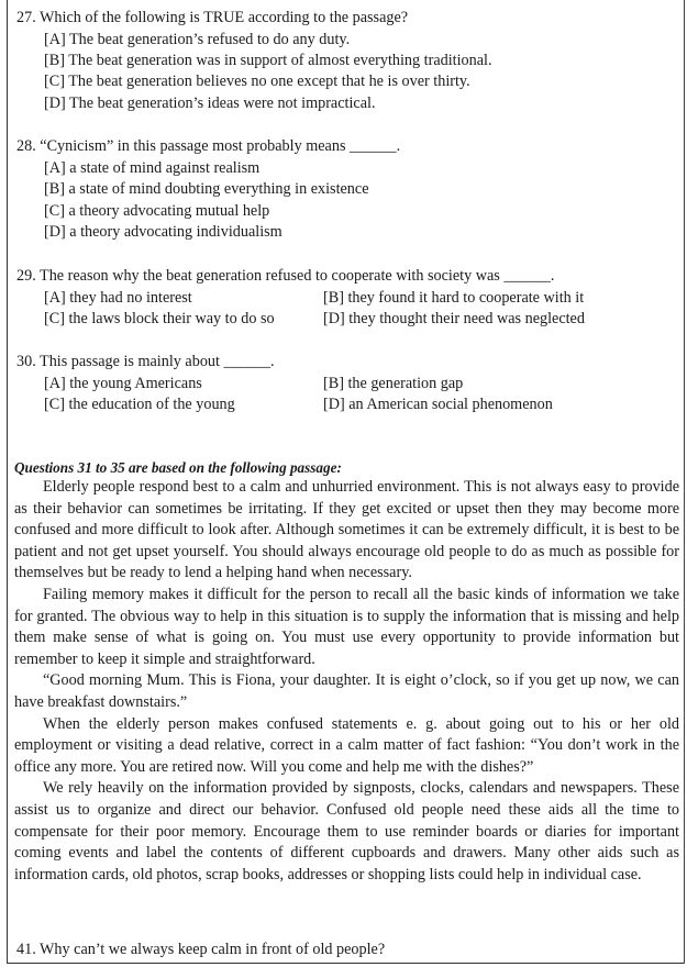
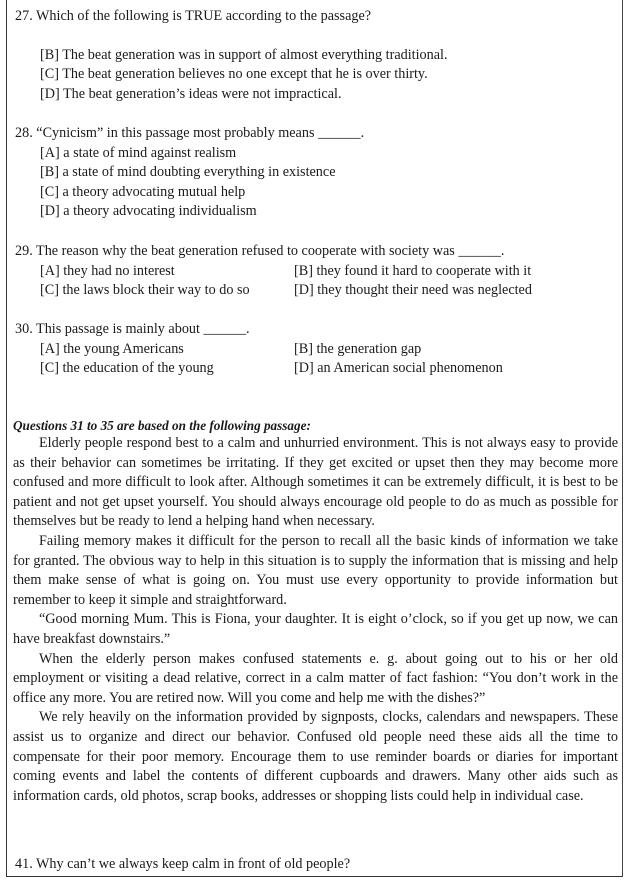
  27. Which of the following is TRUE according to the passage?
- [A] The beat generation’s refused to do any duty.
  [B] The beat generation was in support of almost everything traditional.
  [C] The beat generation believes no one except that he is over thirty.
  [D] The beat generation’s ideas were not impractical.
  28. “Cynicism” in this passage most probably means ______.
  [A] a state of mind against realism
  [B] a state of mind doubting everything in existence
  [C] a theory advocating mutual help
  [D] a theory advocating individualism
  29. The reason why the beat generation refused to cooperate with society was ______.
  [A] they had no interest
  [B] they found it hard to cooperate with it
  [C] the laws block their way to do so
  [D] they thought their need was neglected
  30. This passage is mainly about ______.
  [A] the young Americans
  [B] the generation gap
  [C] the education of the young
  [D] an American social phenomenon
  Questions 31 to 35 are based on the following passage:
  Elderly people respond best to a calm and unhurried environment. This is not always easy to provide as their behavior can sometimes be irritating. If they get excited or upset then they may become more confused and more difficult to look after. Although sometimes it can be extremely difficult, it is best to be patient and not get upset yourself. You should always encourage old people to do as much as possible for themselves but be ready to lend a helping hand when necessary.
  Failing memory makes it difficult for the person to recall all the basic kinds of information we take for granted. The obvious way to help in this situation is to supply the information that is missing and help them make sense of what is going on. You must use every opportunity to provide information but remember to keep it simple and straightforward.
  “Good morning Mum. This is Fiona, your daughter. It is eight o’clock, so if you get up now, we can have breakfast downstairs.”
  When the elderly person makes confused statements e. g. about going out to his or her old employment or visiting a dead relative, correct in a calm matter of fact fashion: “You don’t work in the office any more. You are retired now. Will you come and help me with the dishes?”
  We rely heavily on the information provided by signposts, clocks, calendars and newspapers. These assist us to organize and direct our behavior. Confused old people need these aids all the time to compensate for their poor memory. Encourage them to use reminder boards or diaries for important coming events and label the contents of different cupboards and drawers. Many other aids such as information cards, old photos, scrap books, addresses or shopping lists could help in individual case.
  41. Why can’t we always keep calm in front of old people?
